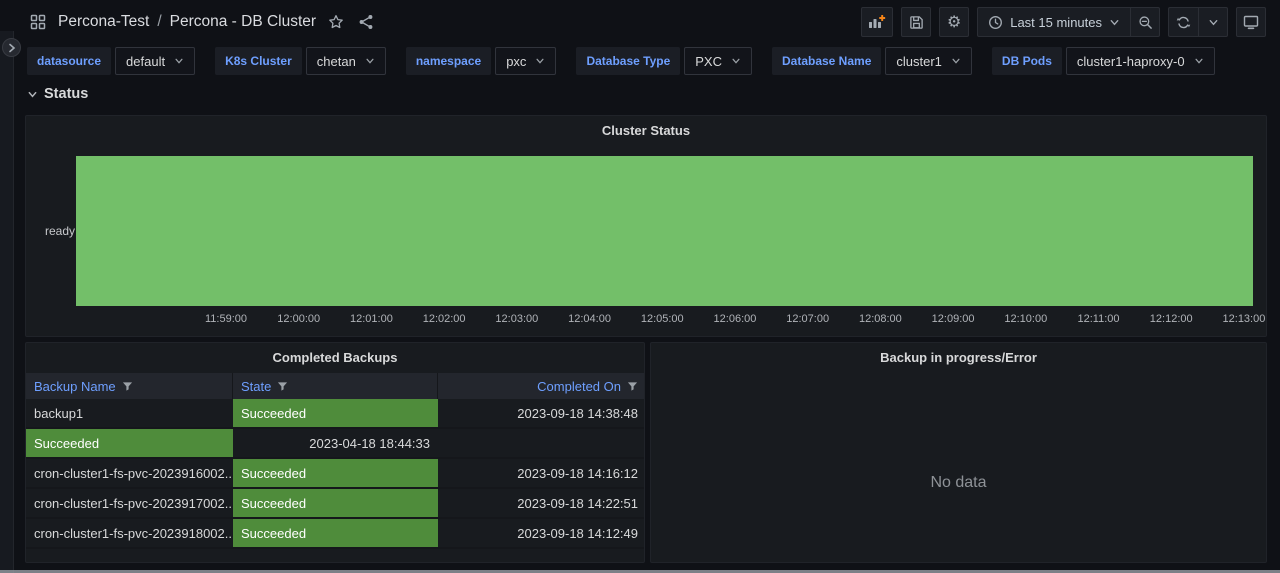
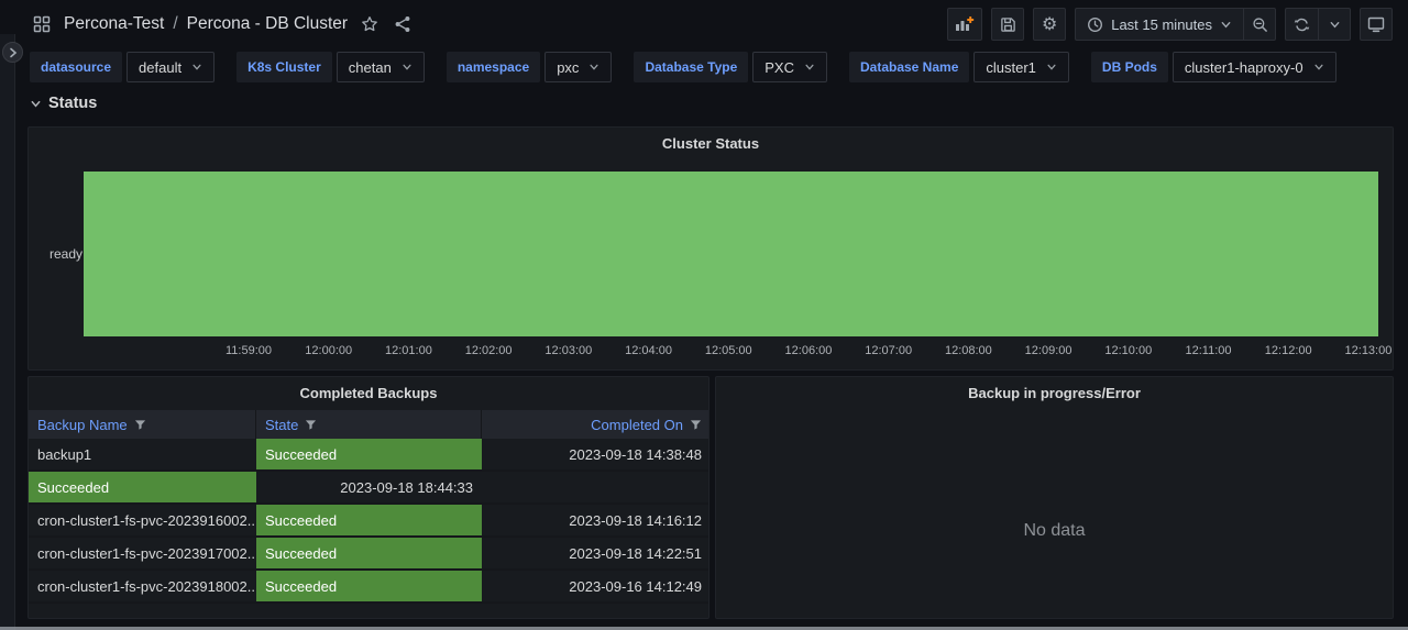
  Percona-Test
  /
  Percona - DB Cluster
  ⚙
  Last 15 minutes
  datasource
  default
  K8s Cluster
  chetan
  namespace
  pxc
  Database Type
  PXC
  Database Name
  cluster1
  DB Pods
  cluster1-haproxy-0
  Status
  Cluster Status
  ready
  11:59:00
  12:00:00
  12:01:00
  12:02:00
  12:03:00
  12:04:00
  12:05:00
  12:06:00
  12:07:00
  12:08:00
  12:09:00
  12:10:00
  12:11:00
  12:12:00
  12:13:00
  Completed Backups
  Backup Name
  State
  Completed On
  backup1
  Succeeded
  2023-09-18 14:38:48
  Succeeded
- 2023-04-18 18:44:33
+ 2023-09-18 18:44:33
  cron-cluster1-fs-pvc-2023916002..
  Succeeded
  2023-09-18 14:16:12
  cron-cluster1-fs-pvc-2023917002..
  Succeeded
  2023-09-18 14:22:51
  cron-cluster1-fs-pvc-2023918002..
  Succeeded
- 2023-09-18 14:12:49
+ 2023-09-16 14:12:49
  Backup in progress/Error
  No data
